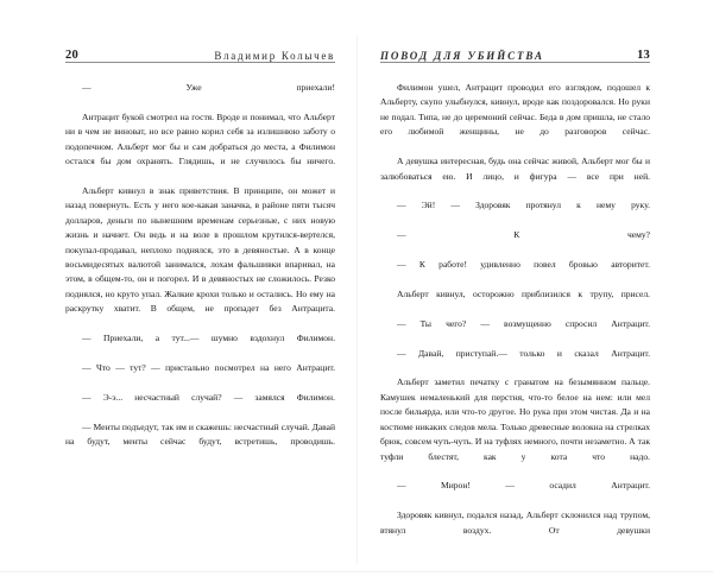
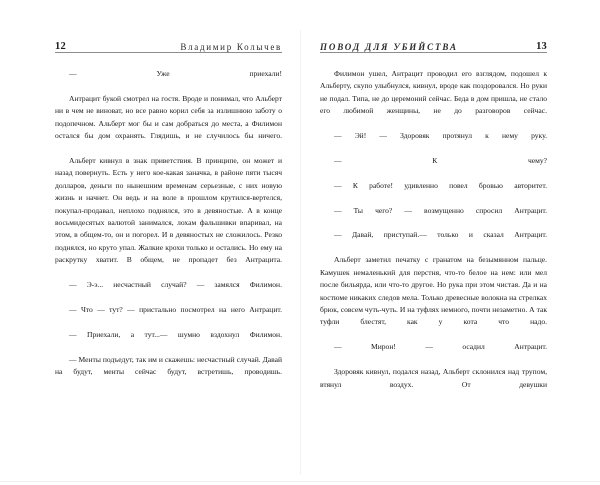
- 20
+ 12
  Владимир Колычев
  — Уже приехали!
  Антрацит букой смотрел на гостя. Вроде и понимал, что Альберт ни в чем не виноват, но все равно корил себя за излишнюю заботу о подопечном. Альберт мог бы и сам добраться до места, а Филимон остался бы дом охранять. Глядишь, и не случилось бы ничего.
  Альберт кивнул в знак приветствия. В принципе, он может и назад повернуть. Есть у него кое-какая заначка, в районе пяти тысяч долларов, деньги по нынешним временам серьезные, с них новую жизнь и начнет. Он ведь и на воле в прошлом крутился-вертелся, покупал-продавал, неплохо поднялся, это в девяностые. А в конце восьмидесятых валютой занимался, лохам фальшивки впаривал, на этом, в общем-то, он и погорел. И в девяностых не сложилось. Резко поднялся, но круто упал. Жалкие крохи только и остались. Но ему на раскрутку хватит. В общем, не пропадет без Антрацита.
- — Приехали, а тут...— шумно вздохнул Филимон.
+ — Э-э... несчастный случай? — замялся Филимон.
  — Что — тут? — пристально посмотрел на него Антрацит.
- — Э-э... несчастный случай? — замялся Филимон.
+ — Приехали, а тут...— шумно вздохнул Филимон.
  — Менты подъедут, так им и скажешь: несчастный случай. Давай на будут, менты сейчас будут, встретишь, проводишь.
  ПОВОД ДЛЯ УБИЙСТВА
  13
  Филимон ушел, Антрацит проводил его взглядом, подошел к Альберту, скупо улыбнулся, кивнул, вроде как поздоровался. Но руки не подал. Типа, не до церемоний сейчас. Беда в дом пришла, не стало его любимой женщины, не до разговоров сейчас.
- А девушка интересная, будь она сейчас живой, Альберт мог бы и залюбоваться ею. И лицо, и фигура — все при ней.
  — Эй! — Здоровяк протянул к нему руку.
  — К чему?
  — К работе! удивленно повел бровью авторитет.
- Альберт кивнул, осторожно приблизился к трупу, присел.
  — Ты чего? — возмущенно спросил Антрацит.
  — Давай, приступай.— только и сказал Антрацит.
  Альберт заметил печатку с гранатом на безымянном пальце. Камушек немаленький для перстня, что-то белое на нем: или мел после бильярда, или что-то другое. Но рука при этом чистая. Да и на костюме никаких следов мела. Только древесные волокна на стрелках брюк, совсем чуть-чуть. И на туфлях немного, почти незаметно. А так туфли блестят, как у кота что надо.
  — Мирон! — осадил Антрацит.
  Здоровяк кивнул, подался назад, Альберт склонился над трупом, втянул воздух. От девушки
